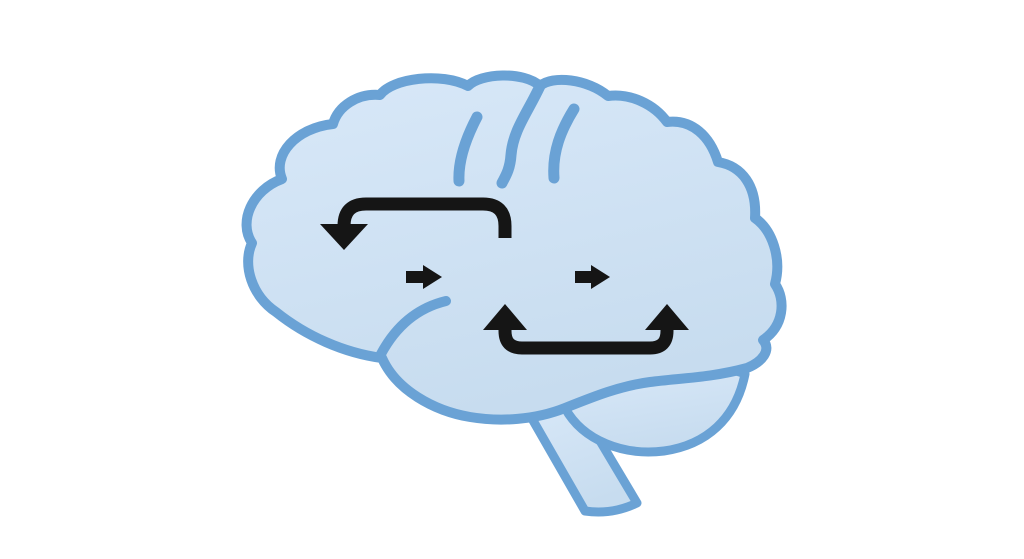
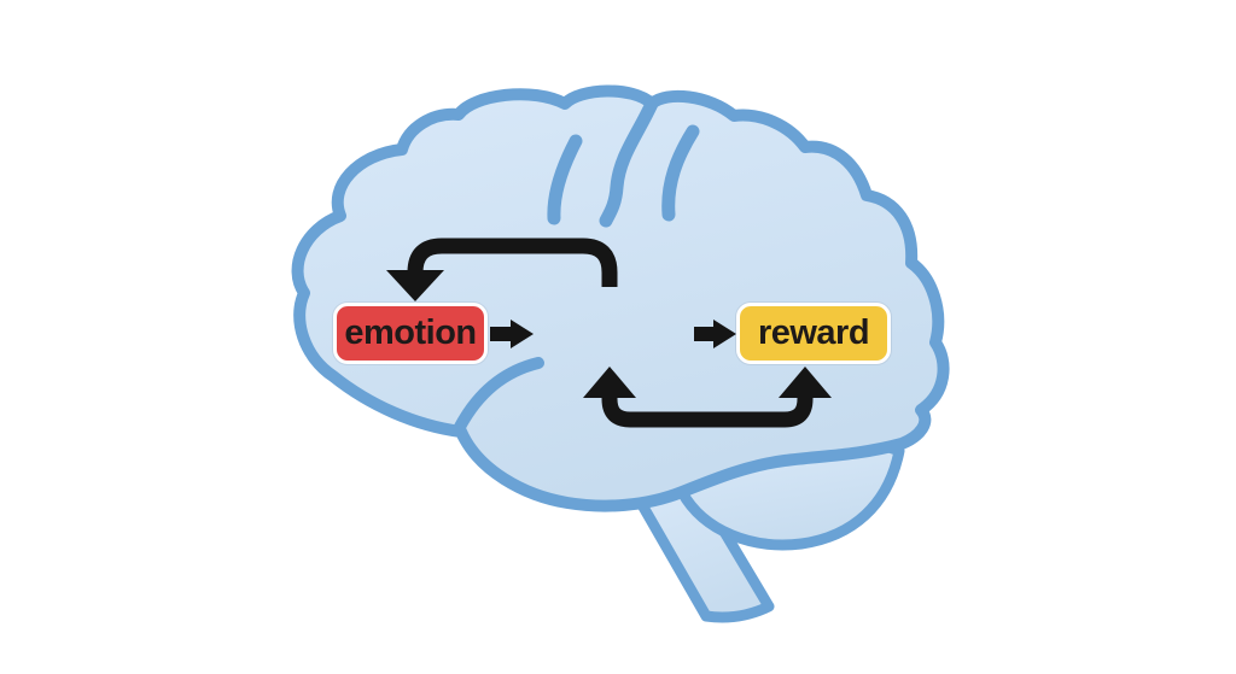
+ emotion
+ reward
